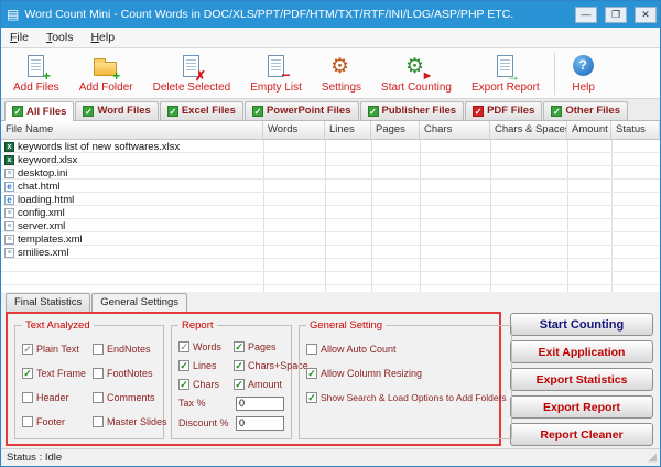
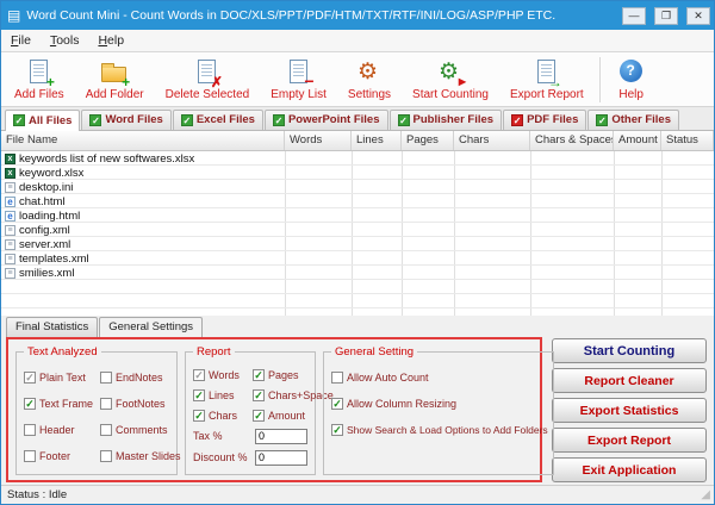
  Word Count Mini - Count Words in DOC/XLS/PPT/PDF/HTM/TXT/RTF/INI/LOG/ASP/PHP ETC.
  —
  ❐
  ✕
  File
  Tools
  Help
  Add Files
  Add Folder
  Delete Selected
  Empty List
  Settings
  Start Counting
  Export Report
  Help
  All Files
  Word Files
  Excel Files
  PowerPoint Files
  Publisher Files
  PDF Files
  Other Files
  File Name
  Words
  Lines
  Pages
  Chars
  Chars & Space
  Amount
  Status
  keywords list of new softwares.xlsx
  keyword.xlsx
  desktop.ini
  chat.html
  loading.html
  config.xml
  server.xml
  templates.xml
  smilies.xml
  Final Statistics
  General Settings
  Text Analyzed
  Plain Text
  EndNotes
  Text Frame
  FootNotes
  Header
  Comments
  Footer
  Master Slides
  Report
  Words
  Pages
  Lines
  Chars+Space
  Chars
  Amount
  Tax %
  0
  Discount %
  0
  General Setting
  Allow Auto Count
  Allow Column Resizing
  Show Search & Load Options to Add Folders
  Start Counting
- Exit Application
+ Report Cleaner
  Export Statistics
  Export Report
- Report Cleaner
+ Exit Application
  Status : Idle
